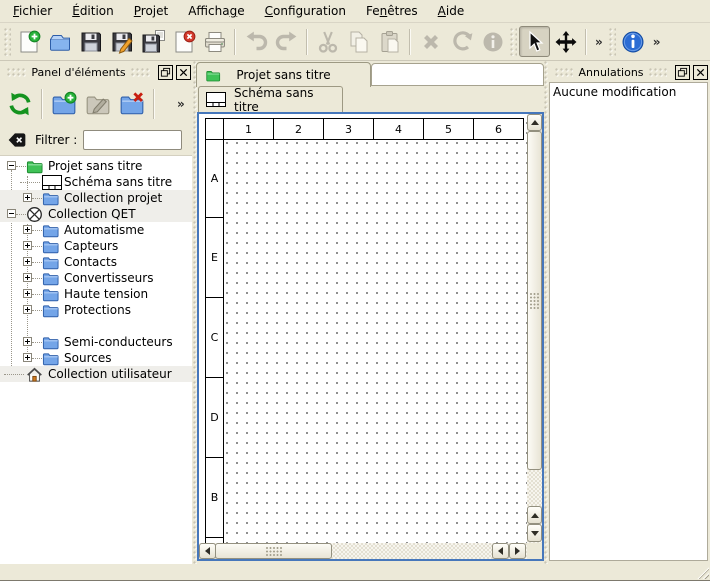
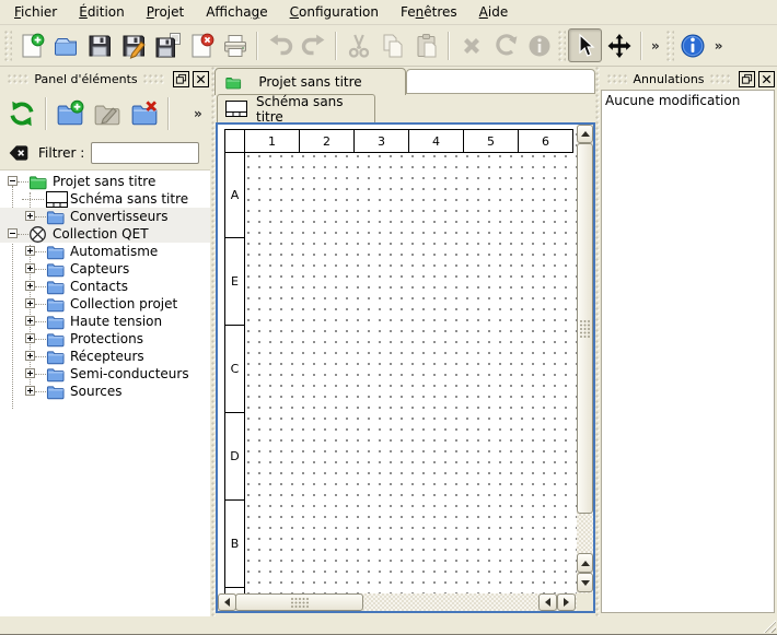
  Fichier
  Édition
  Projet
  Affichage
  Configuration
  Fenêtres
  Aide
  »
  »
  Panel d'éléments
  »
  Filtrer :
  Projet sans titre
  Schéma sans titre
- Collection projet
+ Convertisseurs
  Collection QET
  Automatisme
  Capteurs
  Contacts
- Convertisseurs
+ Collection projet
  Haute tension
  Protections
+ Récepteurs
  Semi-conducteurs
  Sources
- Collection utilisateur
  Projet sans titre
  Schéma sans titre
  1
  2
  3
  4
  5
  6
  A
  E
  C
  D
  B
  Annulations
  Aucune modification
